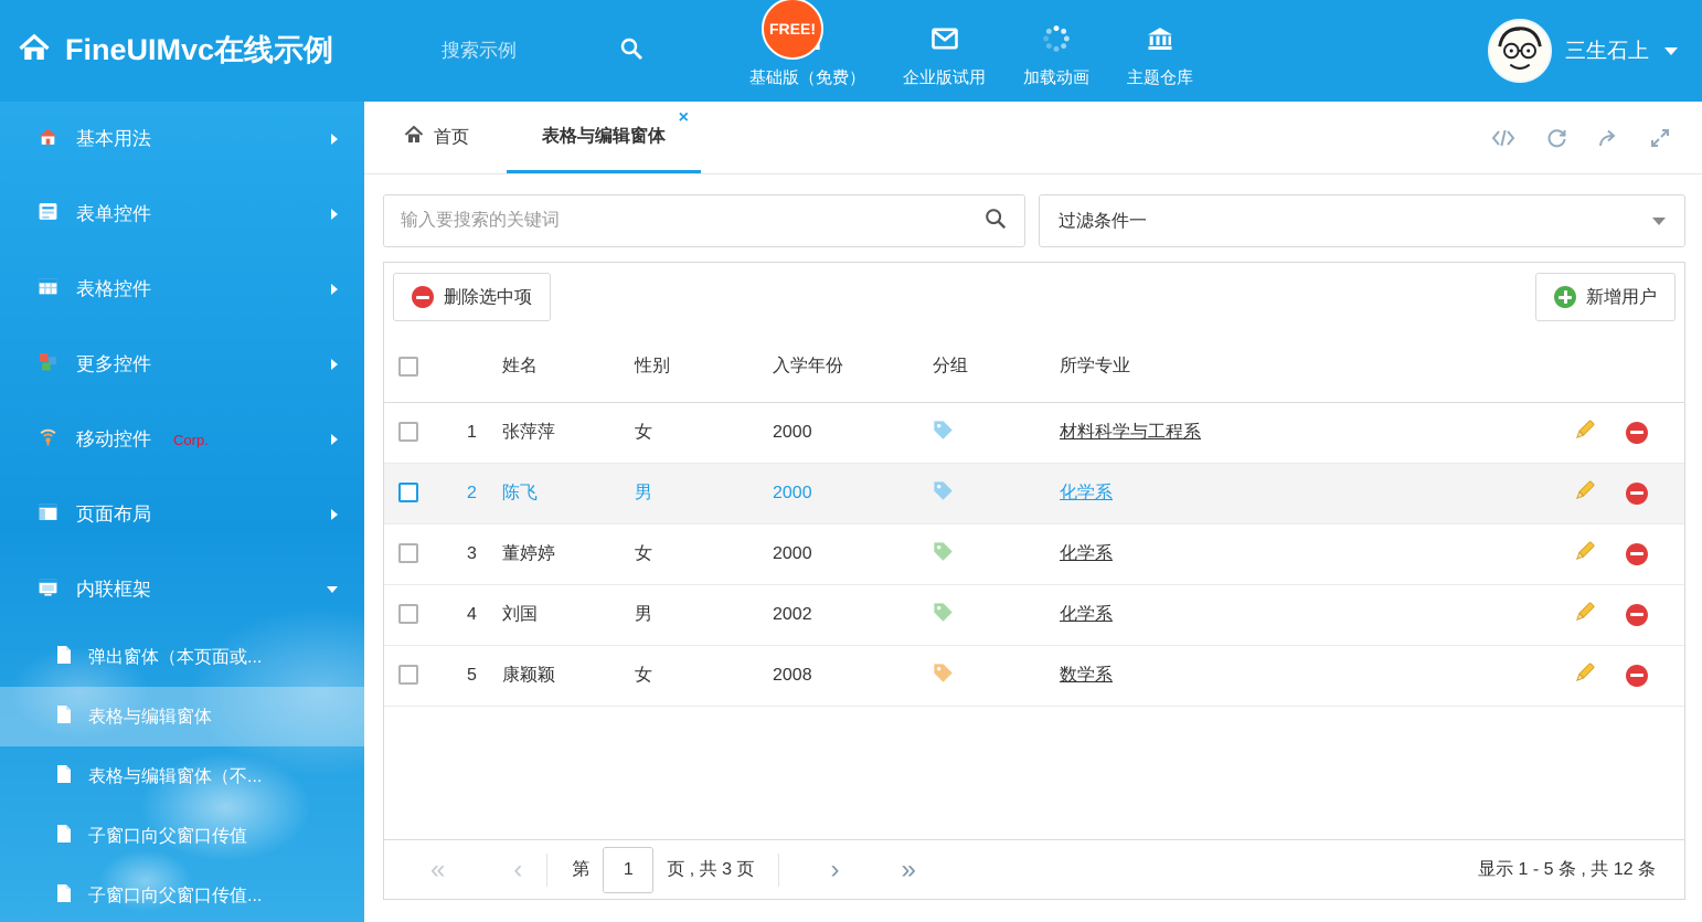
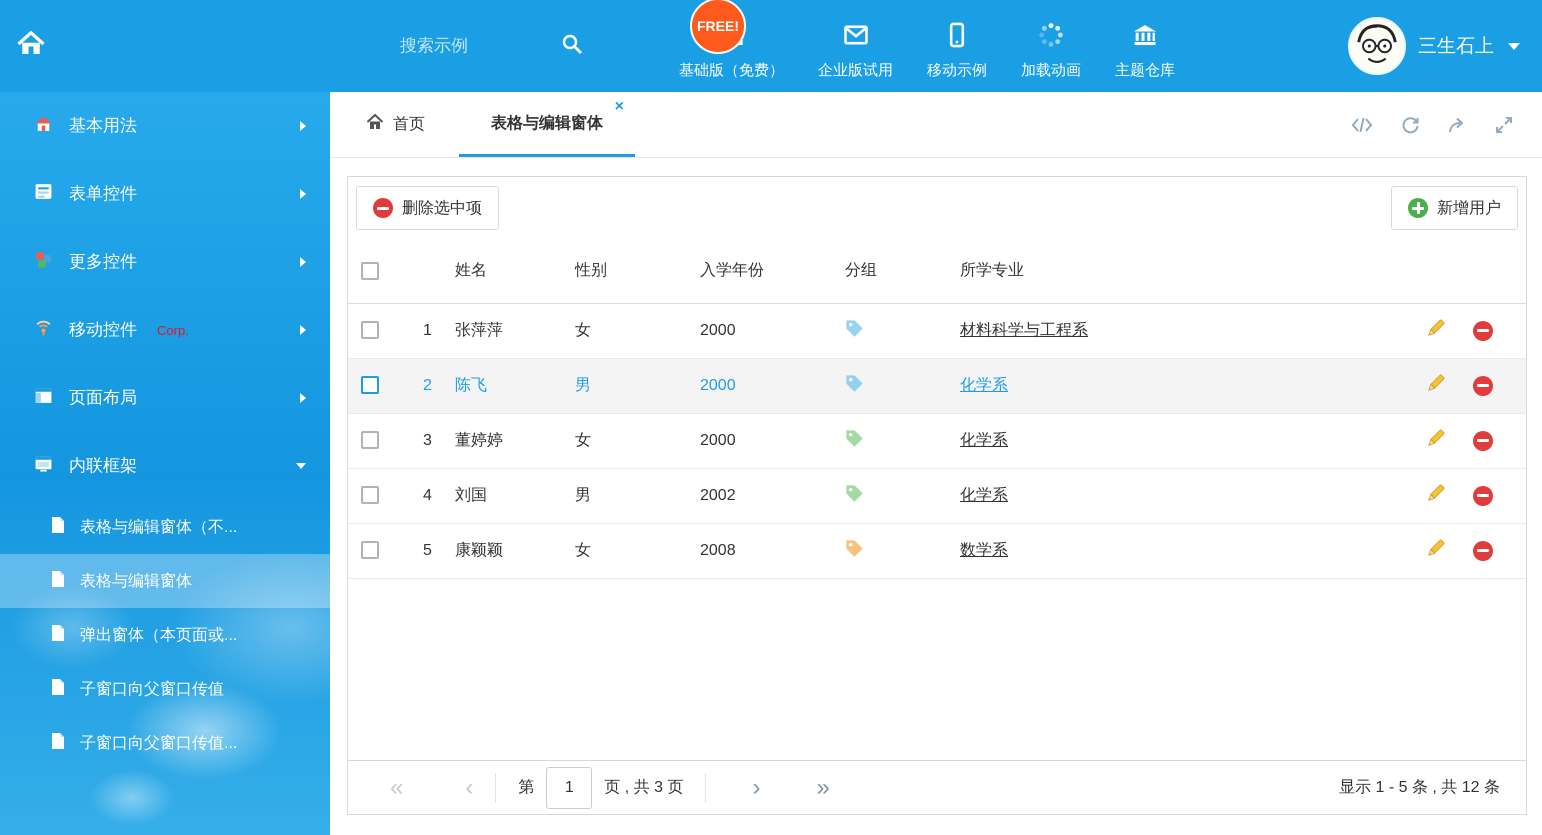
- FineUIMvc在线示例
  搜索示例
  FREE!
  基础版（免费）
  企业版试用
+ 移动示例
  加载动画
  主题仓库
  三生石上
  基本用法
  表单控件
- 表格控件
  更多控件
  移动控件
  Corp.
  页面布局
  内联框架
- 弹出窗体（本页面或...
+ 表格与编辑窗体（不...
  表格与编辑窗体
- 表格与编辑窗体（不...
+ 弹出窗体（本页面或...
  子窗口向父窗口传值
  子窗口向父窗口传值...
  首页
  表格与编辑窗体
  ×
- 输入要搜索的关键词
- 过滤条件一
  删除选中项
  新增用户
  		姓名	性别	入学年份	分组	所学专业
  	1	张萍萍	女	2000		材料科学与工程系
  	2	陈飞	男	2000		化学系
  	3	董婷婷	女	2000		化学系
  	4	刘国	男	2002		化学系
  	5	康颖颖	女	2008		数学系
  «
  ‹
  第
  1
  页 , 共 3 页
  ›
  »
  显示 1 - 5 条 , 共 12 条
